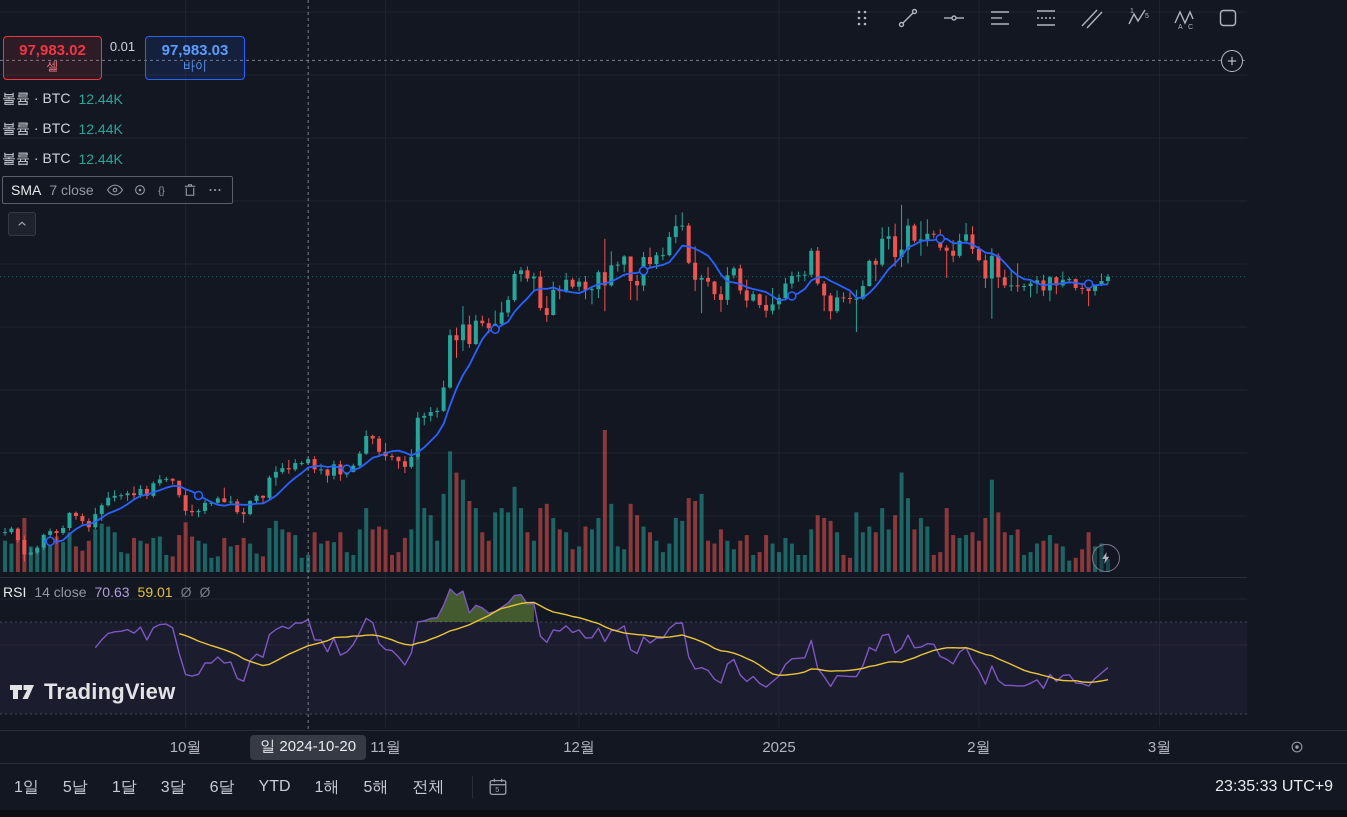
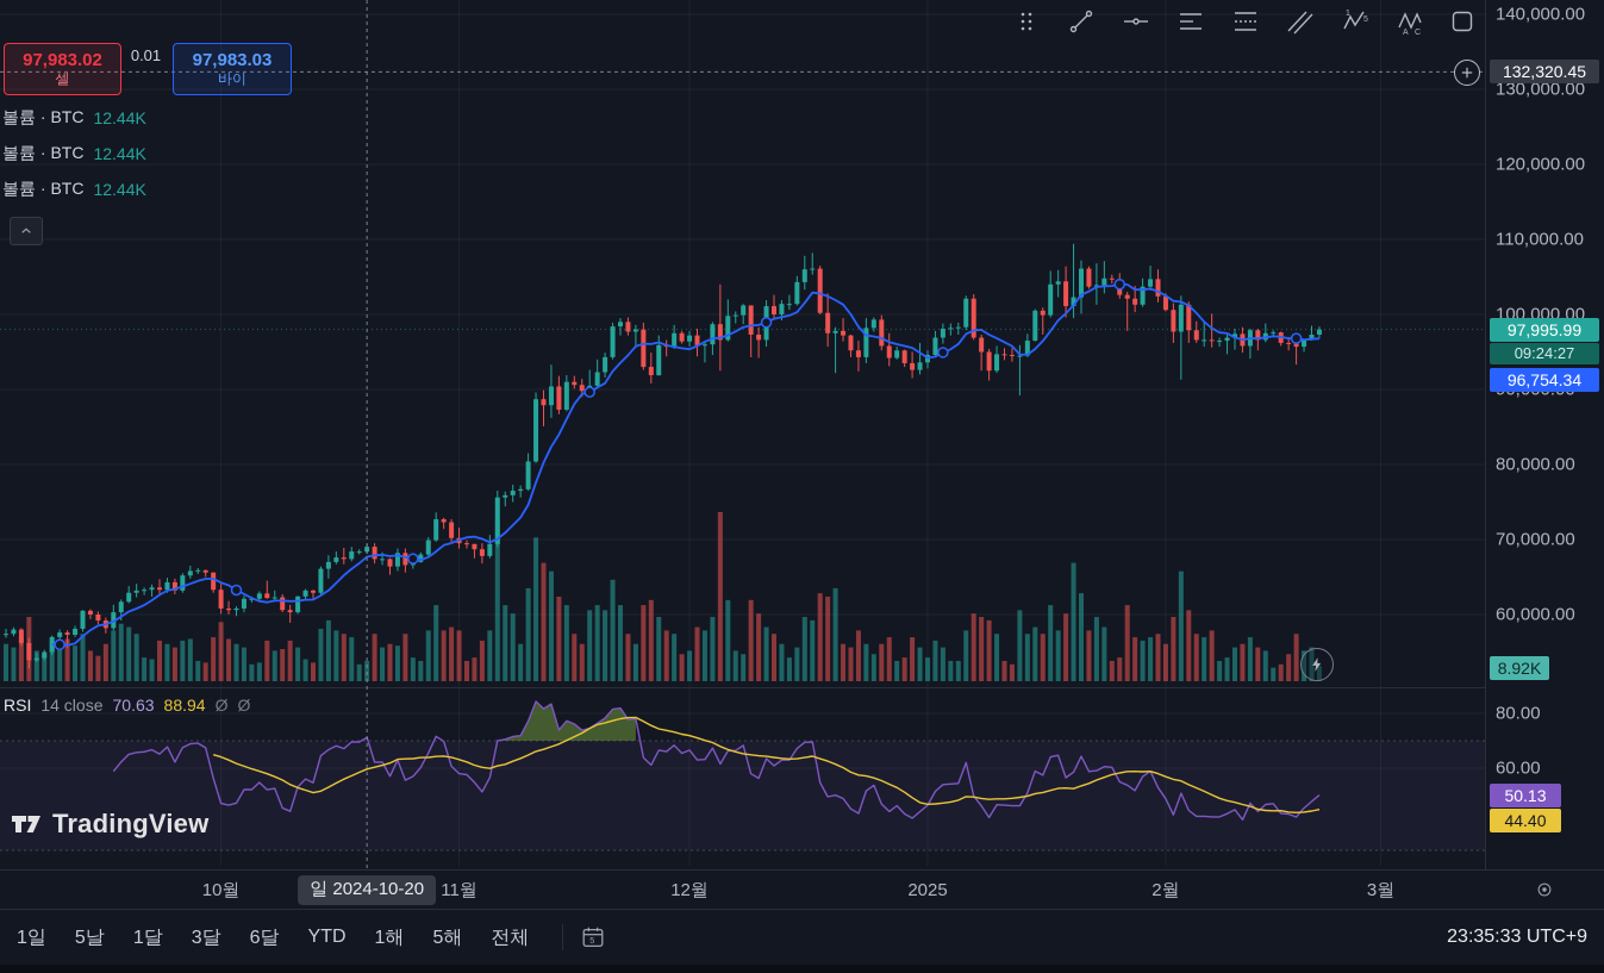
  97,983.02
  셀
  0.01
  97,983.03
  바이
  볼륨 · BTC
  12.44K
  볼륨 · BTC
  12.44K
  볼륨 · BTC
  12.44K
- SMA
- 7 close
- {}
  RSI
  14 close
  70.63
- 59.01
+ 88.94
  Ø
  Ø
  TradingView
+ 140,000.00
+ 130,000.00
+ 120,000.00
+ 110,000.00
+ 100,000.00
+ 80,000.00
+ 70,000.00
+ 60,000.00
+ 80.00
+ 60.00
+ 132,320.45
+ 97,995.99
+ 09:24:27
+ 96,754.34
+ 8.92K
+ 50.13
+ 44.40
  10월
  11월
  12월
  2025
  2월
  3월
  일 2024-10-20
  1일
  5날
  1달
  3달
  6달
  YTD
  1해
  5해
  전체
  5
  23:35:33 UTC+9
